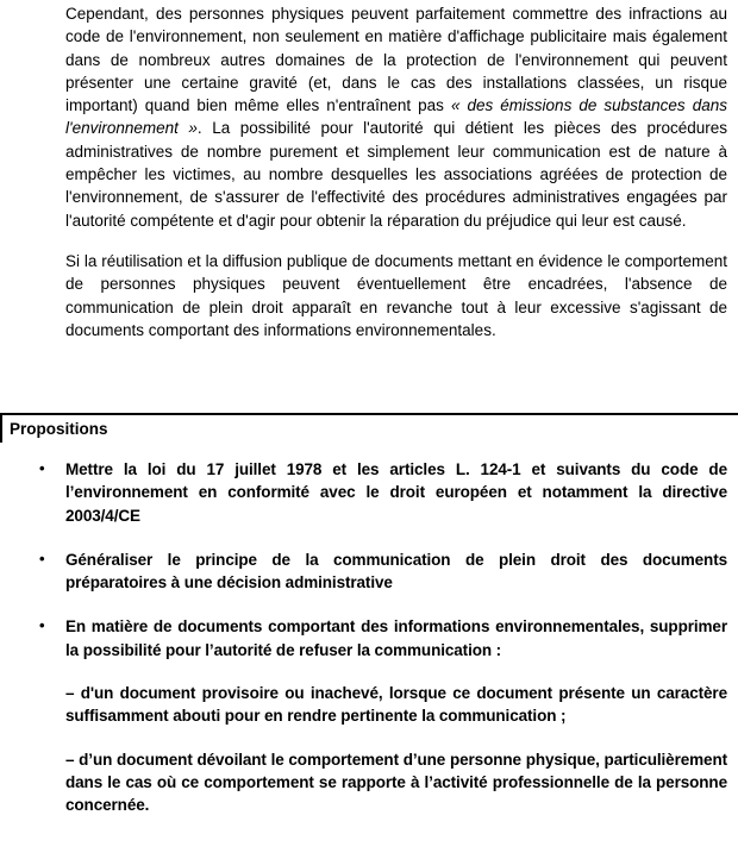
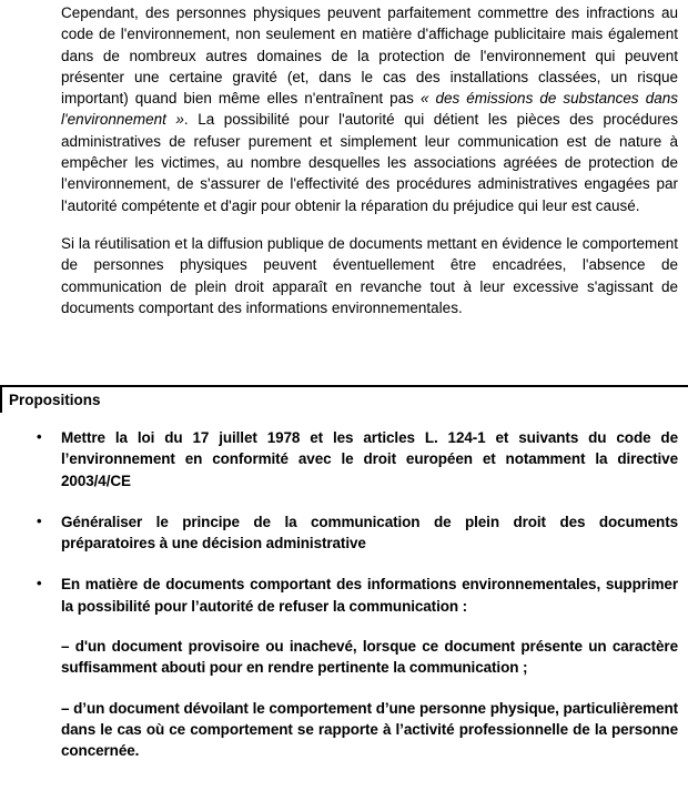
- Cependant, des personnes physiques peuvent parfaitement commettre des infractions au code de l'environnement, non seulement en matière d'affichage publicitaire mais également dans de nombreux autres domaines de la protection de l'environnement qui peuvent présenter une certaine gravité (et, dans le cas des installations classées, un risque important) quand bien même elles n'entraînent pas « des émissions de substances dans l'environnement ». La possibilité pour l'autorité qui détient les pièces des procédures administratives de nombre purement et simplement leur communication est de nature à empêcher les victimes, au nombre desquelles les associations agréées de protection de l'environnement, de s'assurer de l'effectivité des procédures administratives engagées par l'autorité compétente et d'agir pour obtenir la réparation du préjudice qui leur est causé.
+ Cependant, des personnes physiques peuvent parfaitement commettre des infractions au code de l'environnement, non seulement en matière d'affichage publicitaire mais également dans de nombreux autres domaines de la protection de l'environnement qui peuvent présenter une certaine gravité (et, dans le cas des installations classées, un risque important) quand bien même elles n'entraînent pas « des émissions de substances dans l'environnement ». La possibilité pour l'autorité qui détient les pièces des procédures administratives de refuser purement et simplement leur communication est de nature à empêcher les victimes, au nombre desquelles les associations agréées de protection de l'environnement, de s'assurer de l'effectivité des procédures administratives engagées par l'autorité compétente et d'agir pour obtenir la réparation du préjudice qui leur est causé.
  Si la réutilisation et la diffusion publique de documents mettant en évidence le comportement de personnes physiques peuvent éventuellement être encadrées, l'absence de communication de plein droit apparaît en revanche tout à leur excessive s'agissant de documents comportant des informations environnementales.
  Propositions
  •
  Mettre la loi du 17 juillet 1978 et les articles L. 124-1 et suivants du code de l’environnement en conformité avec le droit européen et notamment la directive 2003/4/CE
  •
  Généraliser le principe de la communication de plein droit des documents préparatoires à une décision administrative
  •
  En matière de documents comportant des informations environnementales, supprimer la possibilité pour l’autorité de refuser la communication :
  – d'un document provisoire ou inachevé, lorsque ce document présente un caractère suffisamment abouti pour en rendre pertinente la communication ;
  – d’un document dévoilant le comportement d’une personne physique, particulièrement dans le cas où ce comportement se rapporte à l’activité professionnelle de la personne concernée.
